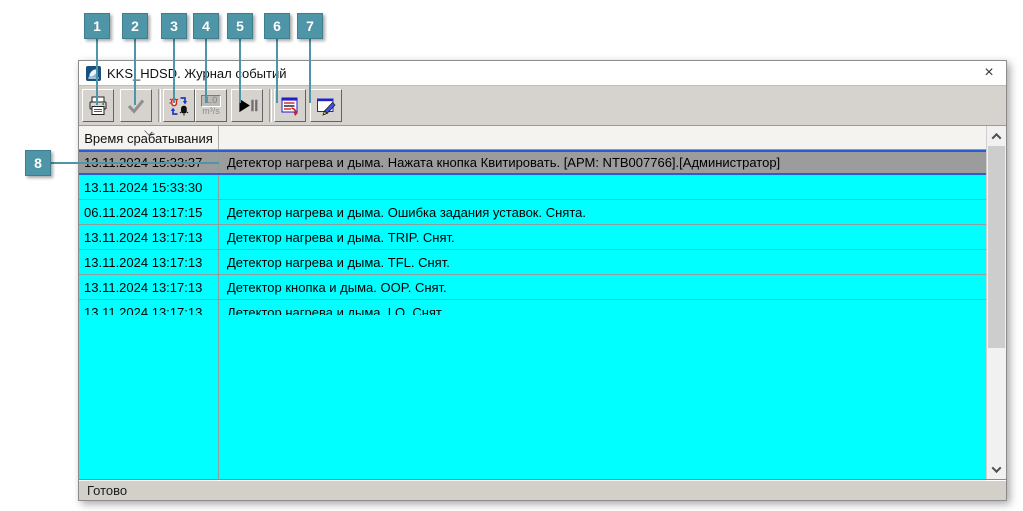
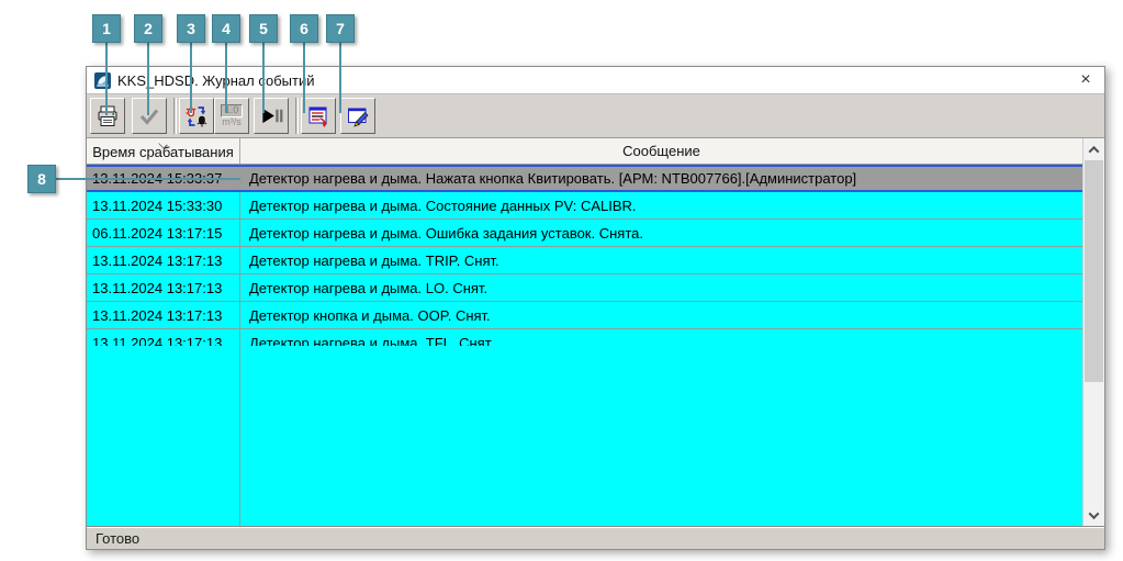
  1
  2
  3
  4
  5
  6
  7
  8
  KKS_HDS. Жуналобытй
  ×
  1.0
  m³/s
  Время срабатывания
+ Сообщение
  Детектор нагрева и дыма. Нажата кнопка Квитировать. [АРМ: NTB007766].[Администратор]
  13.11.2024 15:33:30
+ Детектор нагрева и дыма. Состояние данных PV: CALIBR.
  06.11.2024 13:17:15
  Детектор нагрева и дыма. Ошибка задания уставок. Снята.
  13.11.2024 13:17:13
  Детектор нагрева и дыма. TRIP. Снят.
  13.11.2024 13:17:13
- Детектор нагрева и дыма. TFL. Снят.
+ Детектор нагрева и дыма. LO. Снят.
  13.11.2024 13:17:13
  Детектор кнопка и дыма. OOP. Снят.
  13.11.2024 13:17:13
- Детектор нагрева и дыма. LO. Снят.
+ Детектор нагрева и дыма. TFL. Снят.
  Готово
